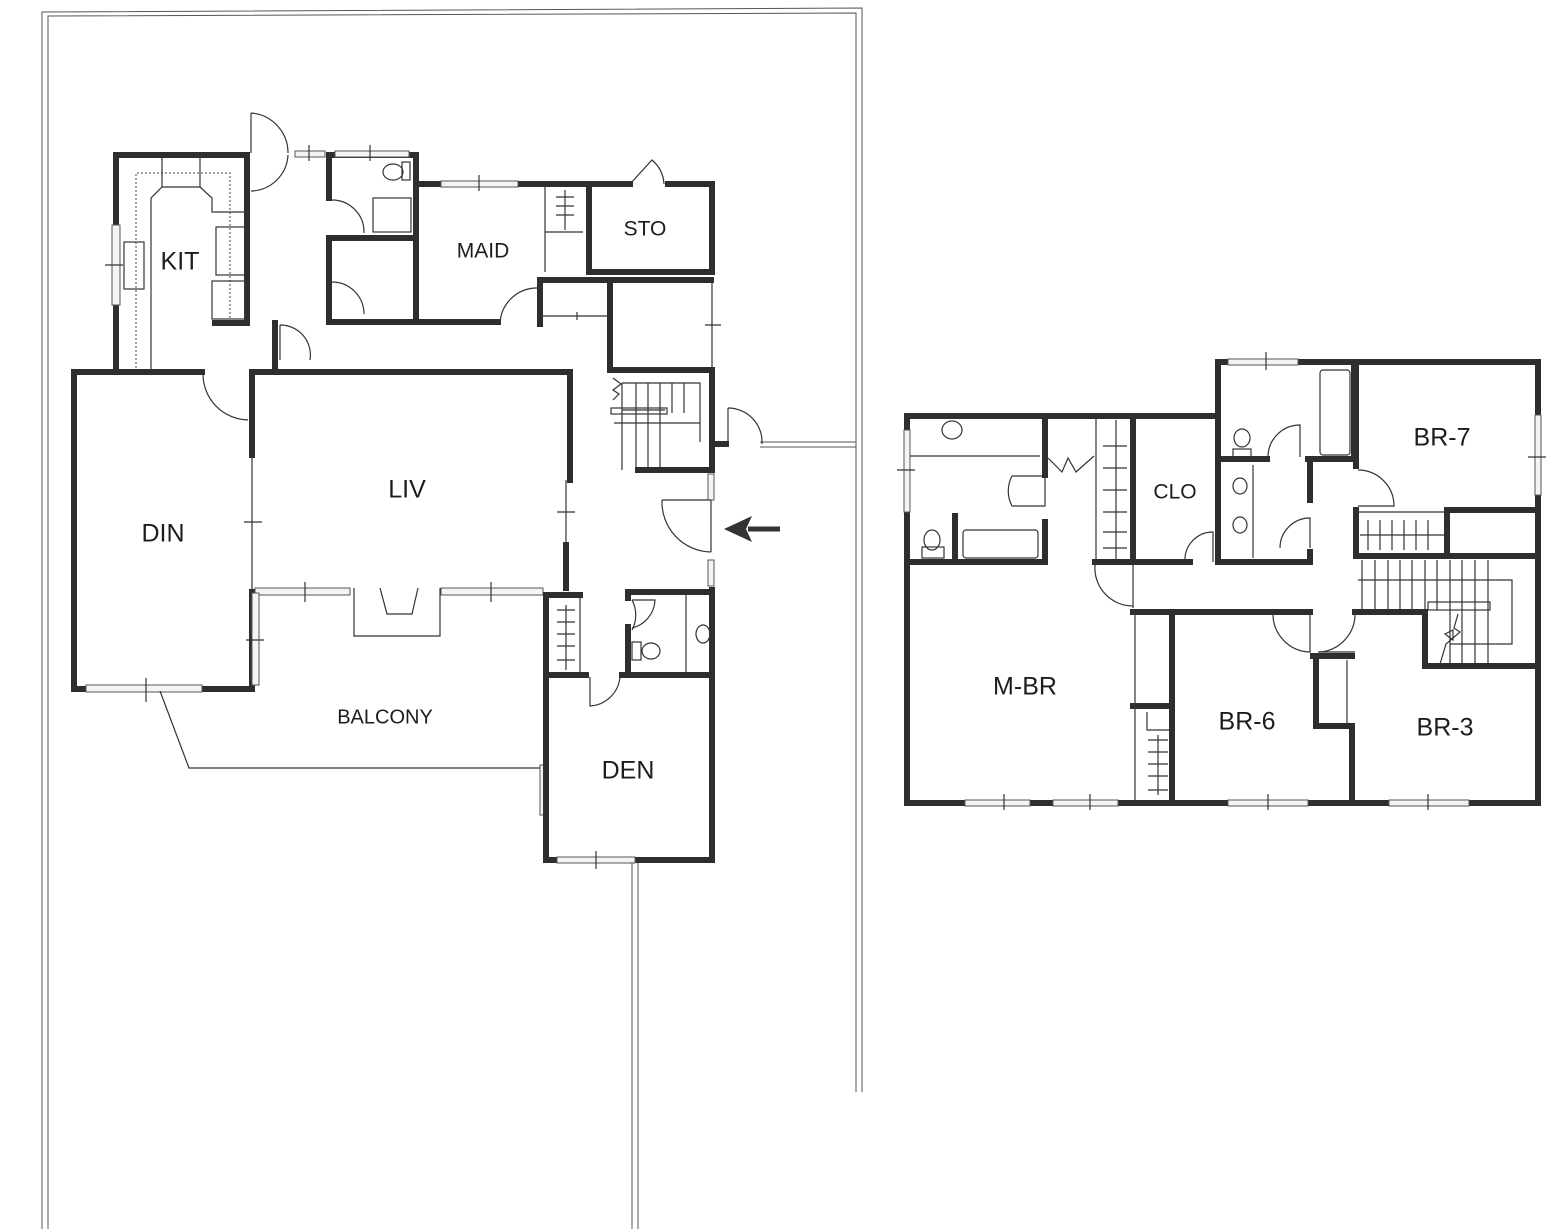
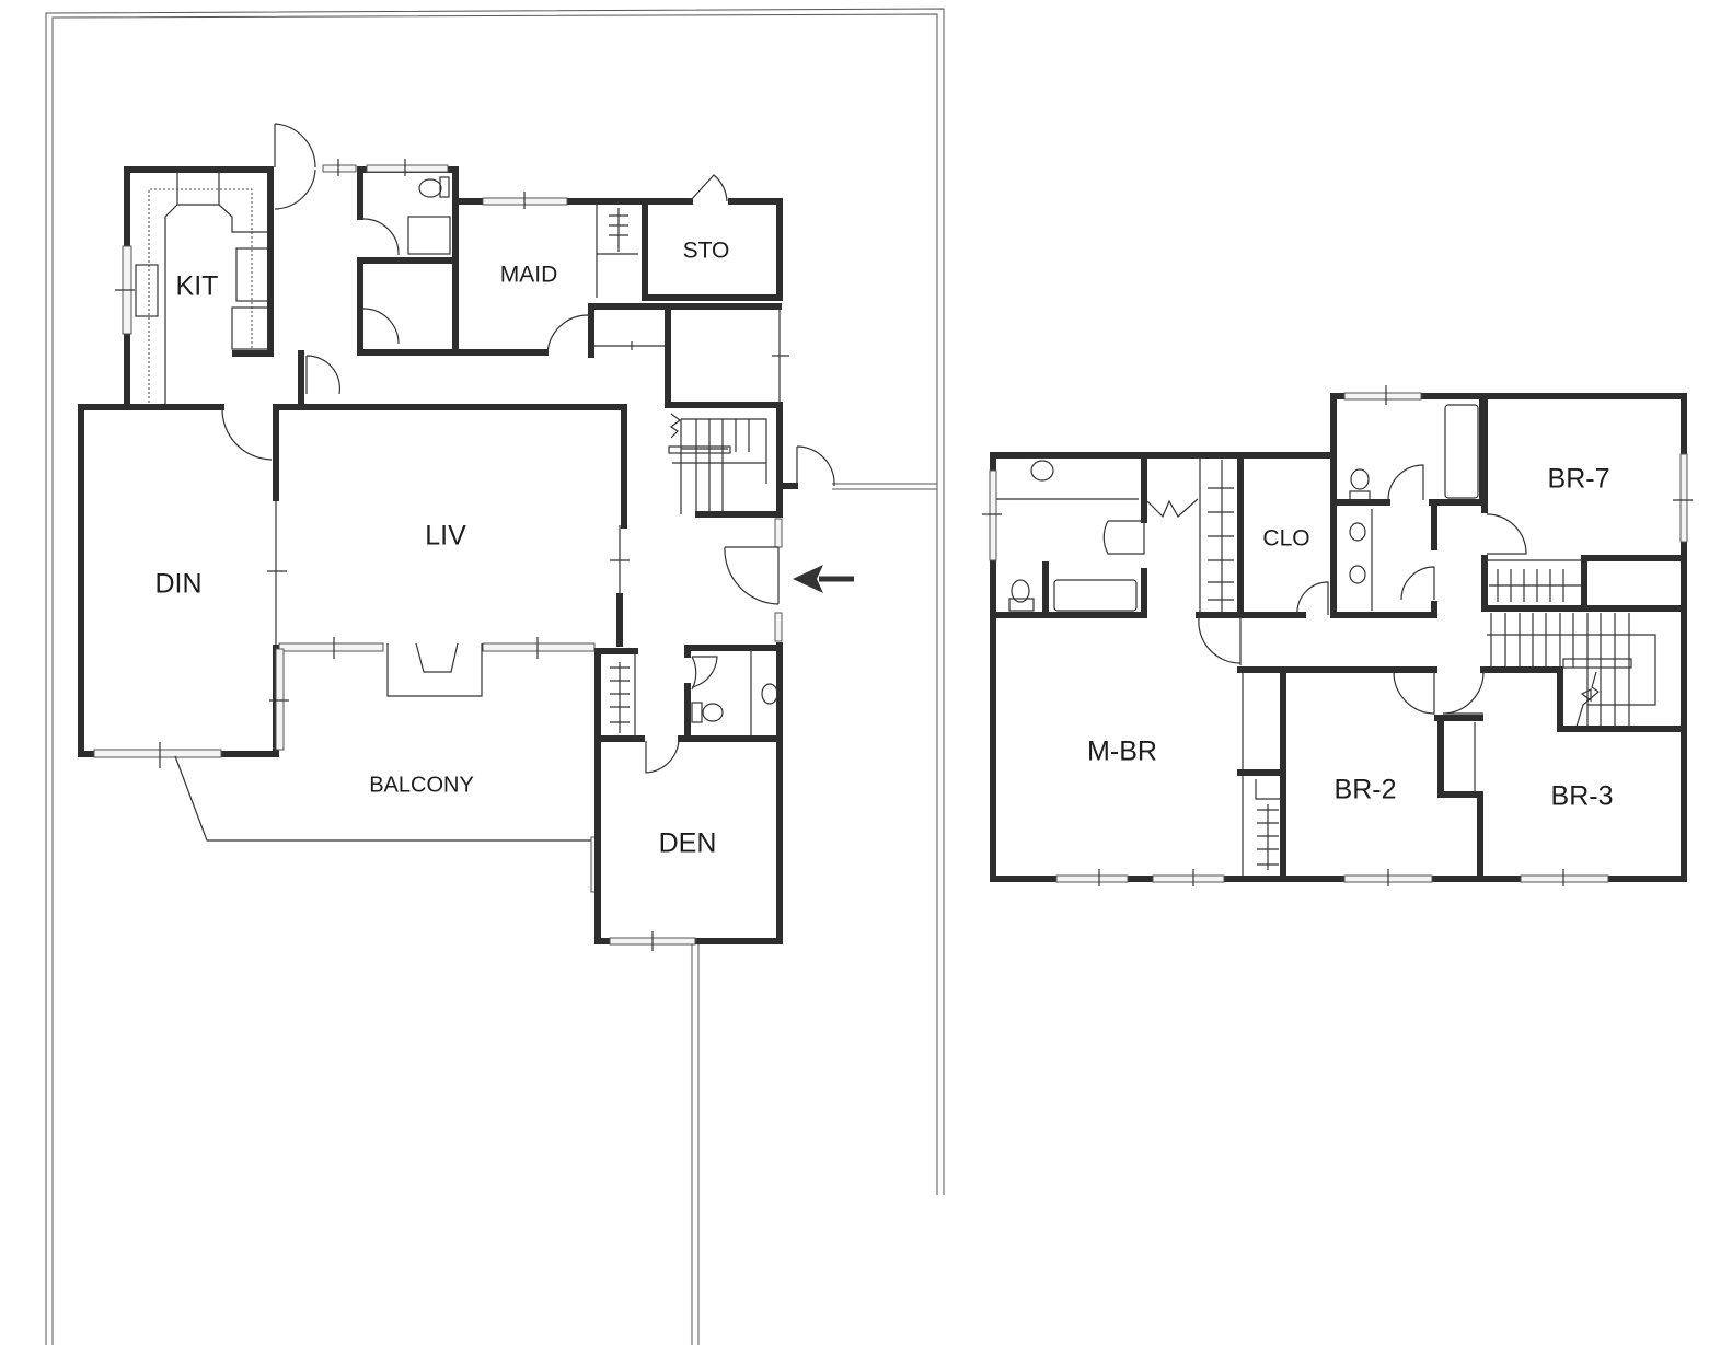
  KIT
  MAID
  STO
  LIV
  DIN
  BALCONY
  DEN
  CLO
  BR-7
  M-BR
- BR-6
+ BR-2
  BR-3
